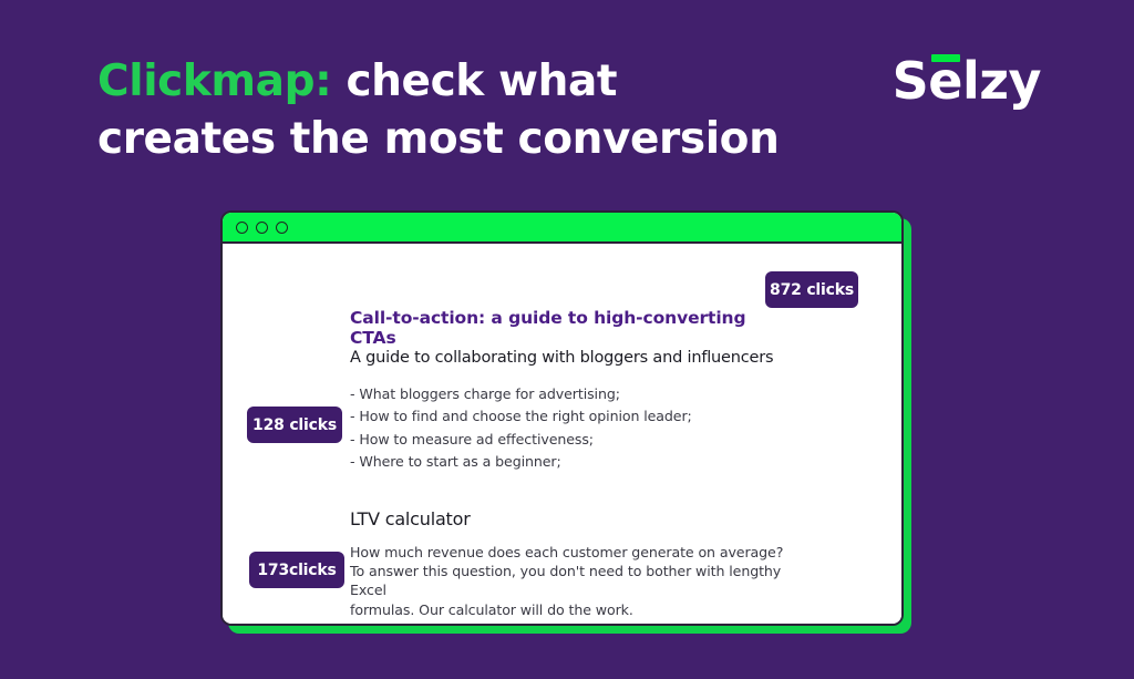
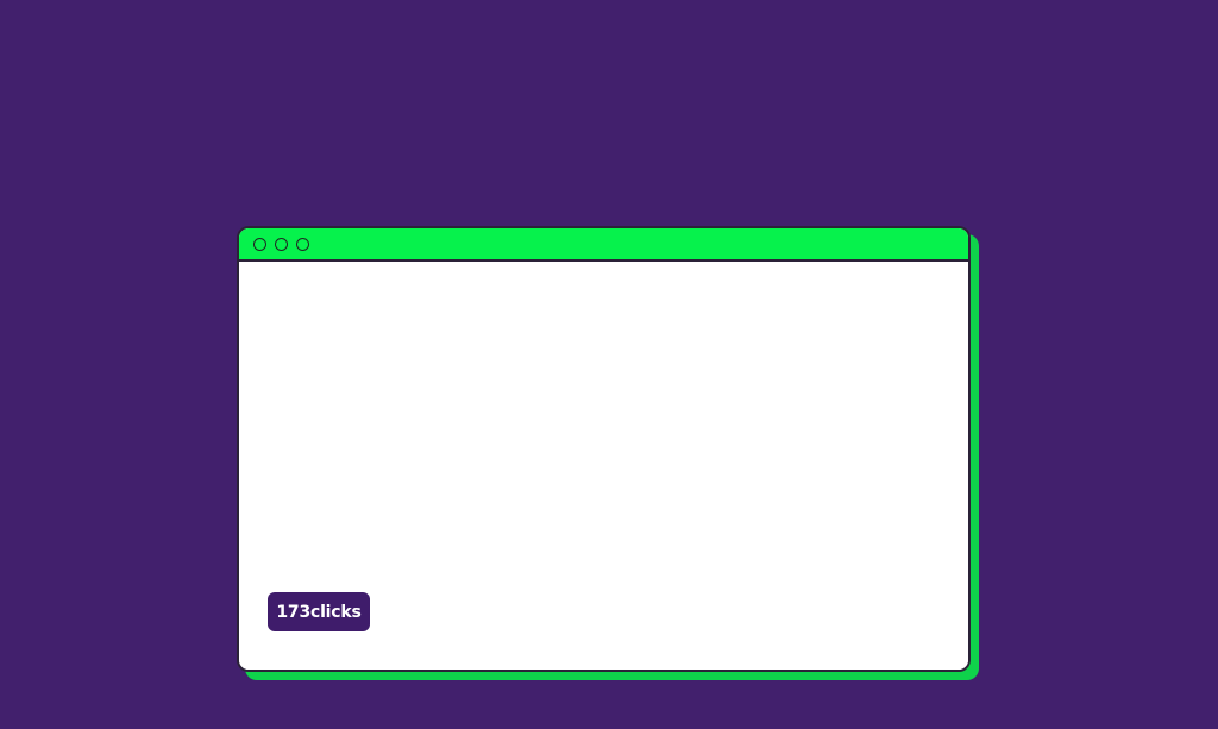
- Clickmap: check what creates the most conversion
- Selzy
- Call-to-action: a guide to high-converting CTAs
- A guide to collaborating with bloggers and influencers
- - What bloggers charge for advertising;
- - How to find and choose the right opinion leader;
- - How to measure ad effectiveness;
- - Where to start as a beginner;
- LTV calculator
- How much revenue does each customer generate on average?
- To answer this question, you don't need to bother with lengthy Excel
- formulas. Our calculator will do the work.
- 872 clicks
- 128 clicks
  173clicks
